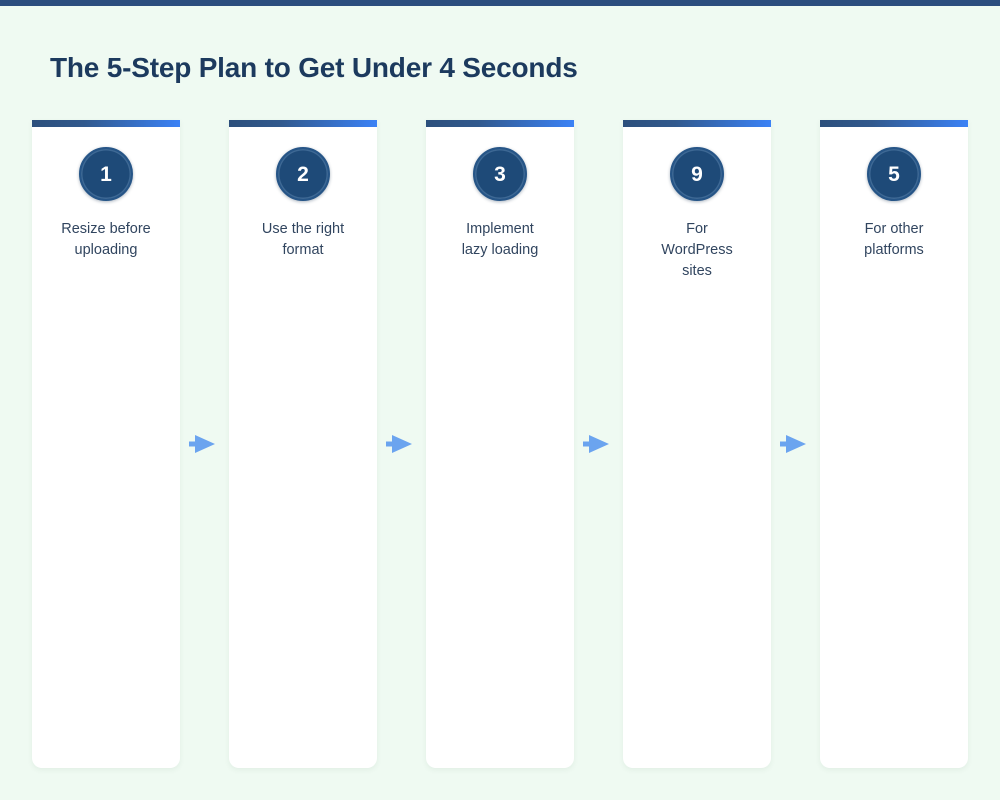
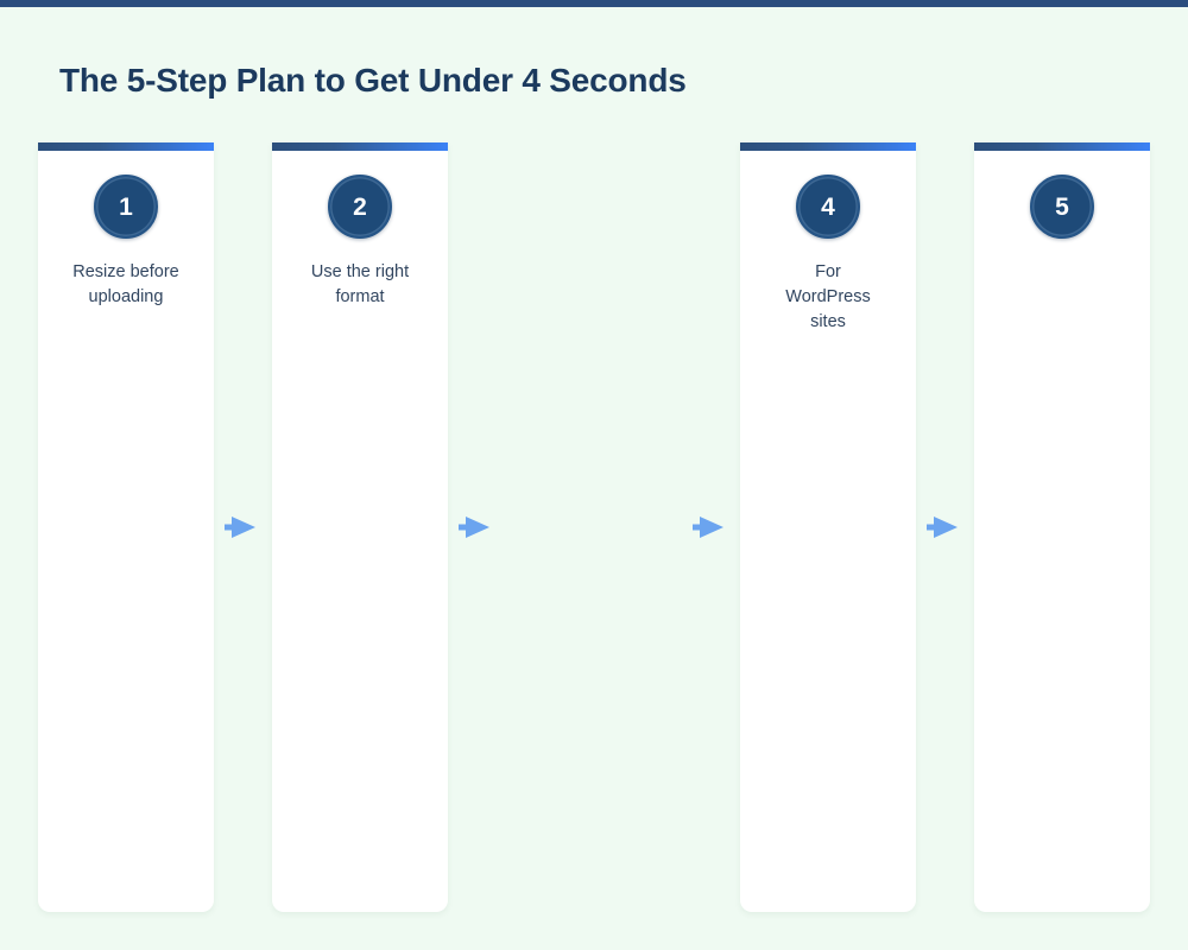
  The 5-Step Plan to Get Under 4 Seconds
  1
  Resize before
  uploading
  2
  Use the right
  format
- 3
- Implement
- lazy loading
- 9
+ 4
  For
  WordPress
  sites
  5
- For other
- platforms
